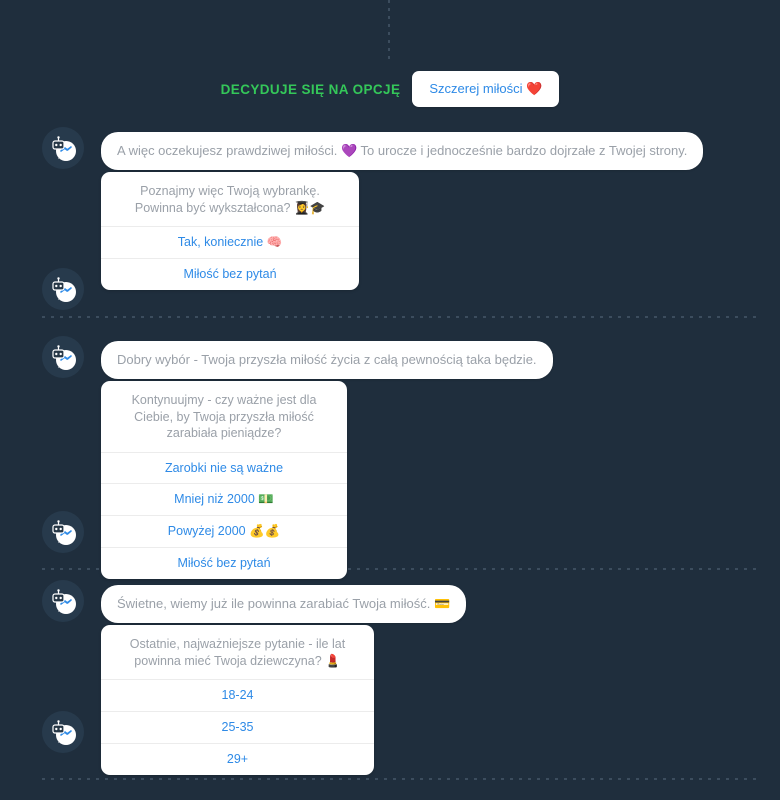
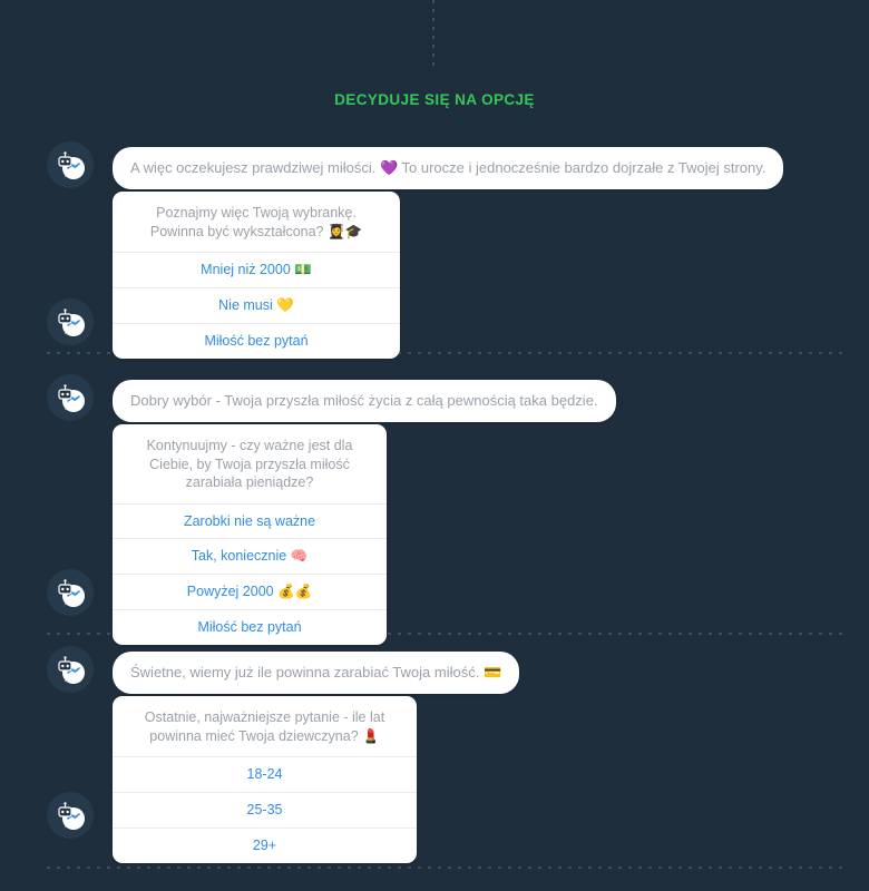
  DECYDUJE SIĘ NA OPCJĘ
- Szczerej miłości ❤️
  A więc oczekujesz prawdziwej miłości. 💜 To urocze i jednocześnie bardzo dojrzałe z Twojej strony.
  Poznajmy więc Twoją wybrankę. Powinna być wykształcona? 👩‍🎓🎓
- Tak, koniecznie 🧠
+ Mniej niż 2000 💵
+ Nie musi 💛
  Miłość bez pytań
  Dobry wybór - Twoja przyszła miłość życia z całą pewnością taka będzie.
  Kontynuujmy - czy ważne jest dla Ciebie, by Twoja przyszła miłość zarabiała pieniądze?
  Zarobki nie są ważne
- Mniej niż 2000 💵
+ Tak, koniecznie 🧠
  Powyżej 2000 💰💰
  Miłość bez pytań
  Świetne, wiemy już ile powinna zarabiać Twoja miłość. 💳
  Ostatnie, najważniejsze pytanie - ile lat powinna mieć Twoja dziewczyna? 💄
  18-24
  25-35
  29+
